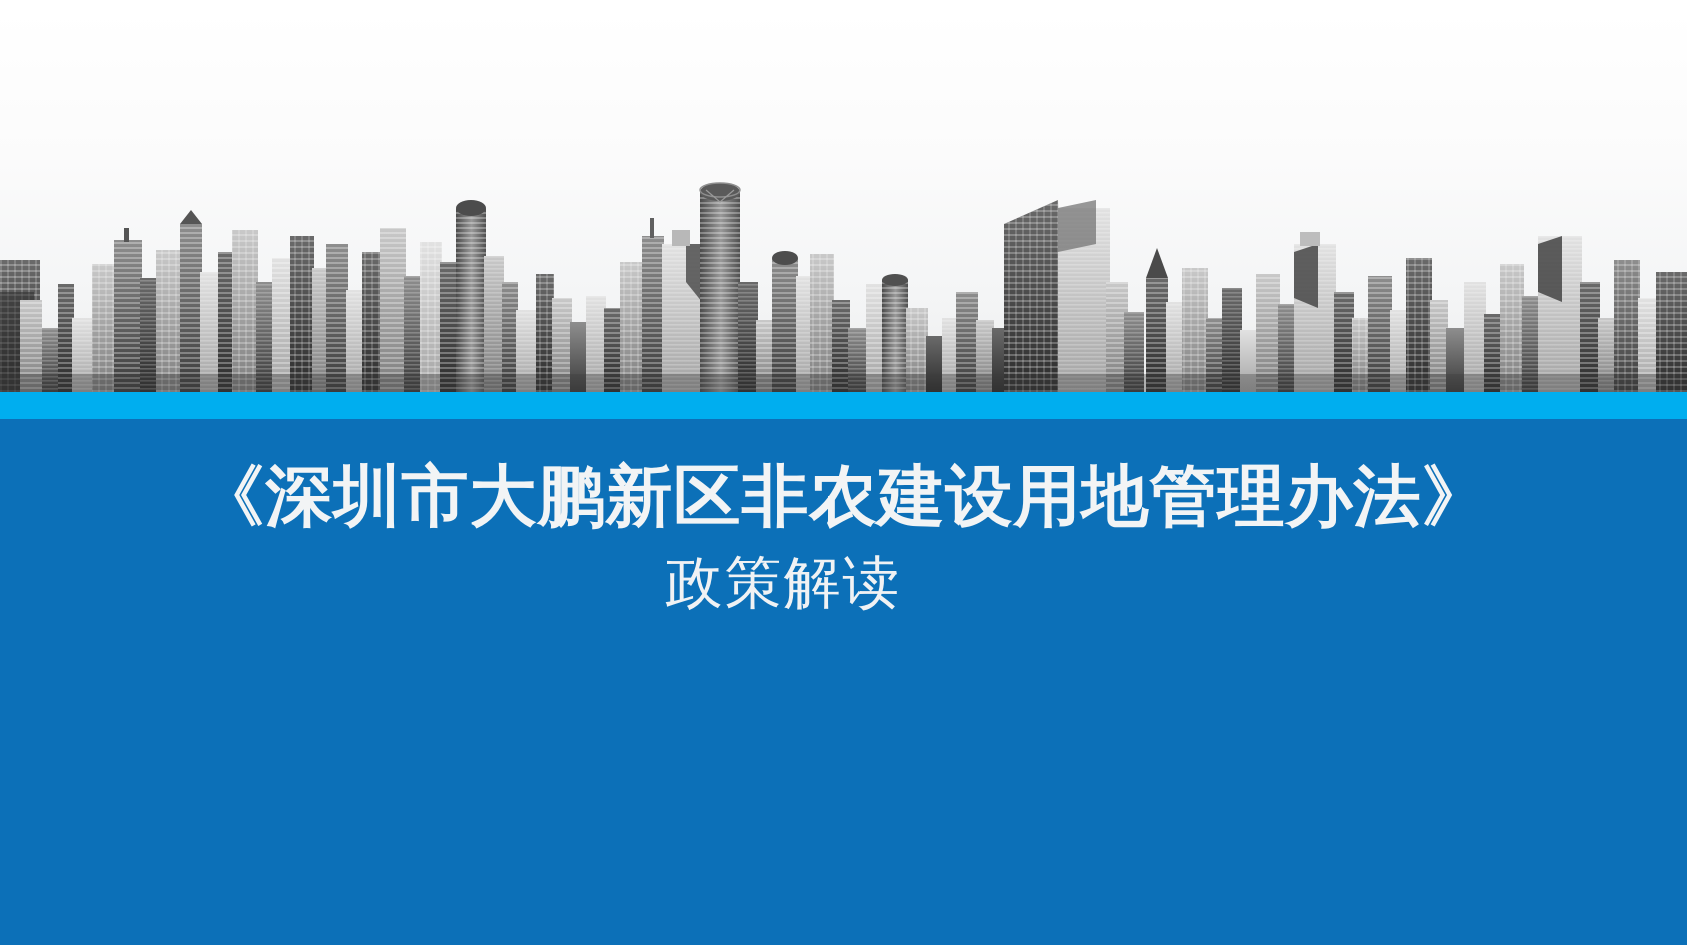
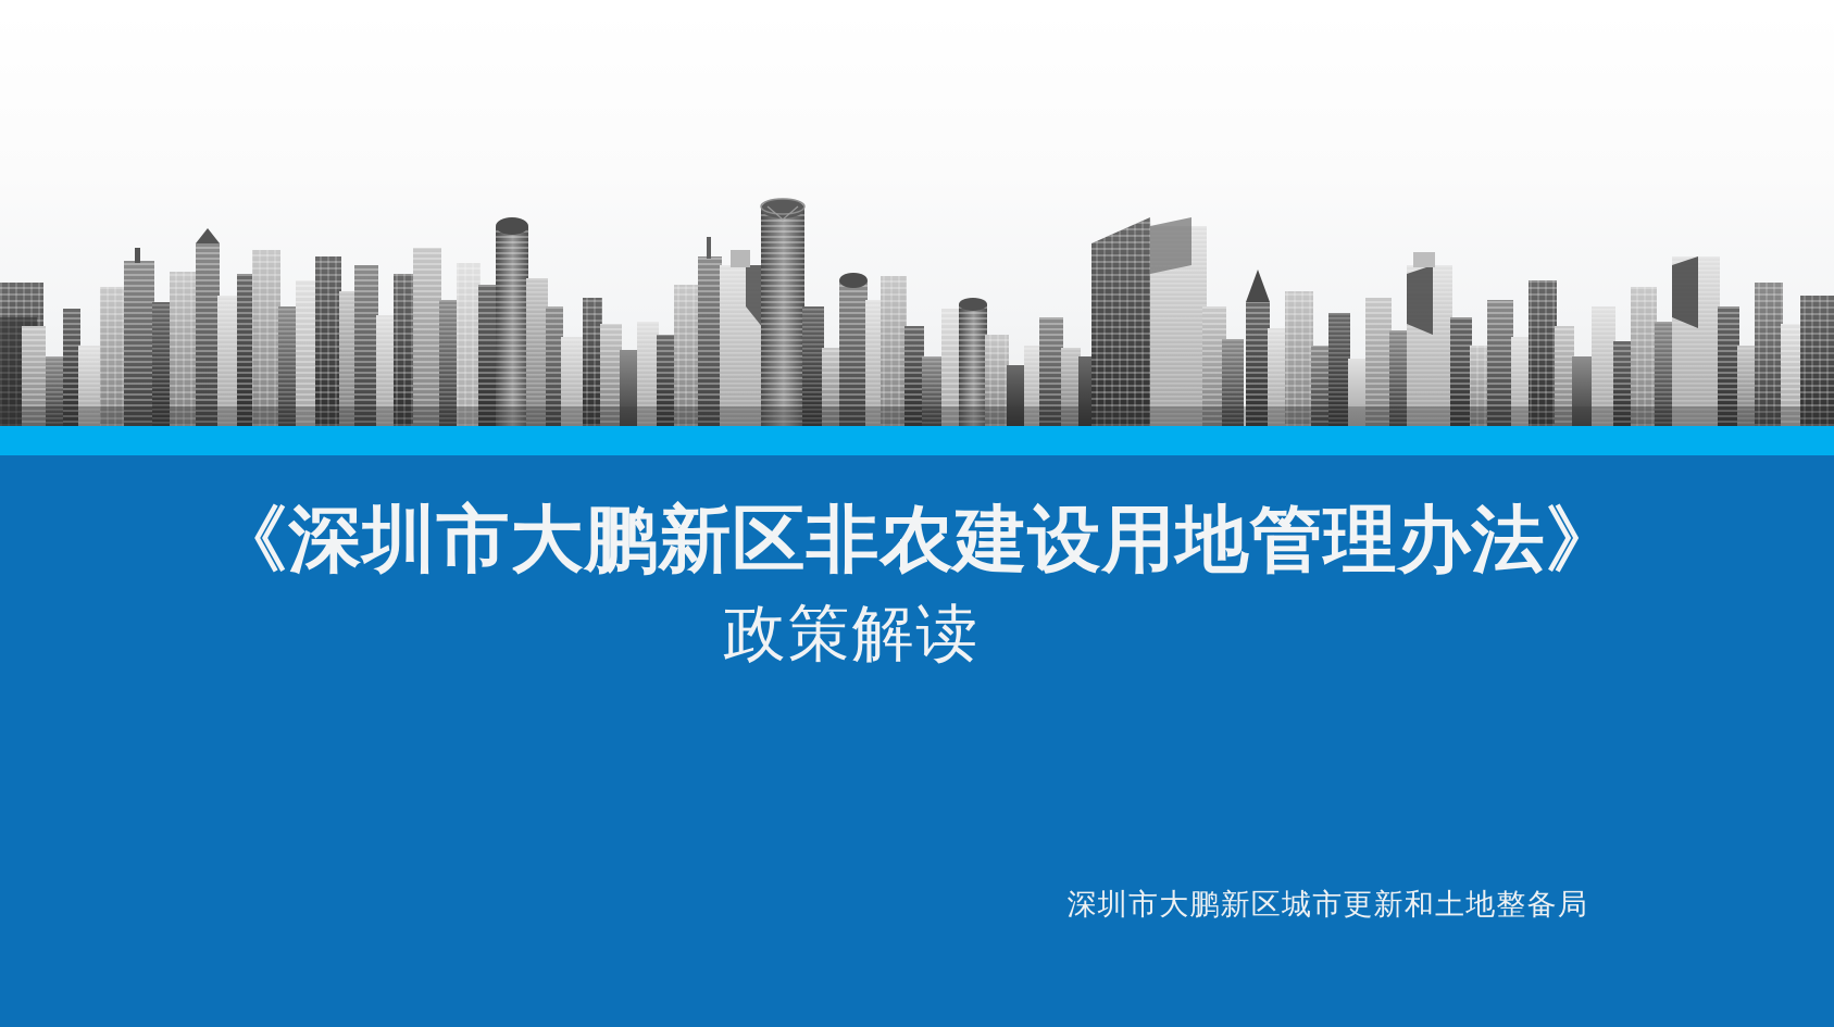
  《深圳市大鹏新区非农建设用地管理办法》
  政策解读
+ 深圳市大鹏新区城市更新和土地整备局
